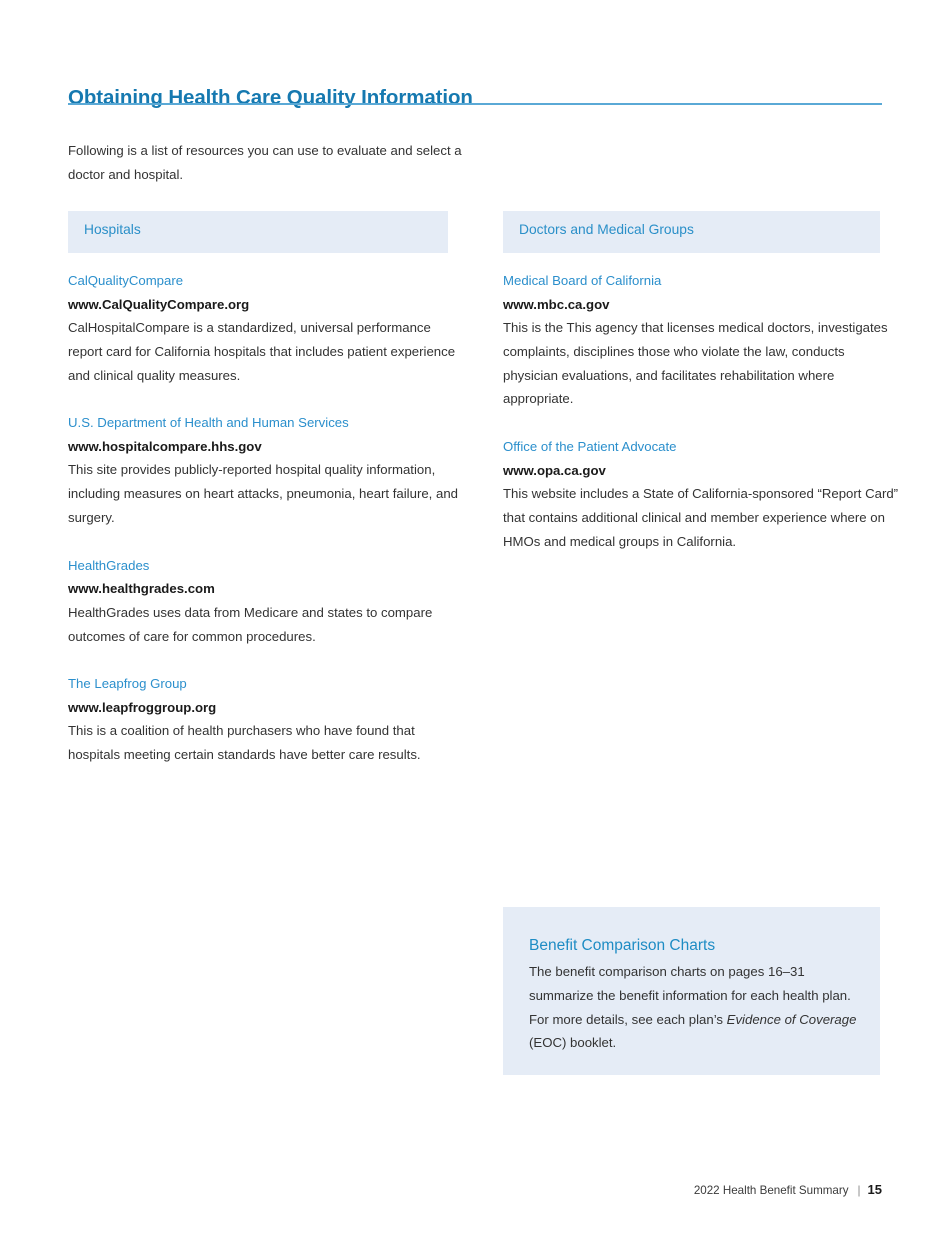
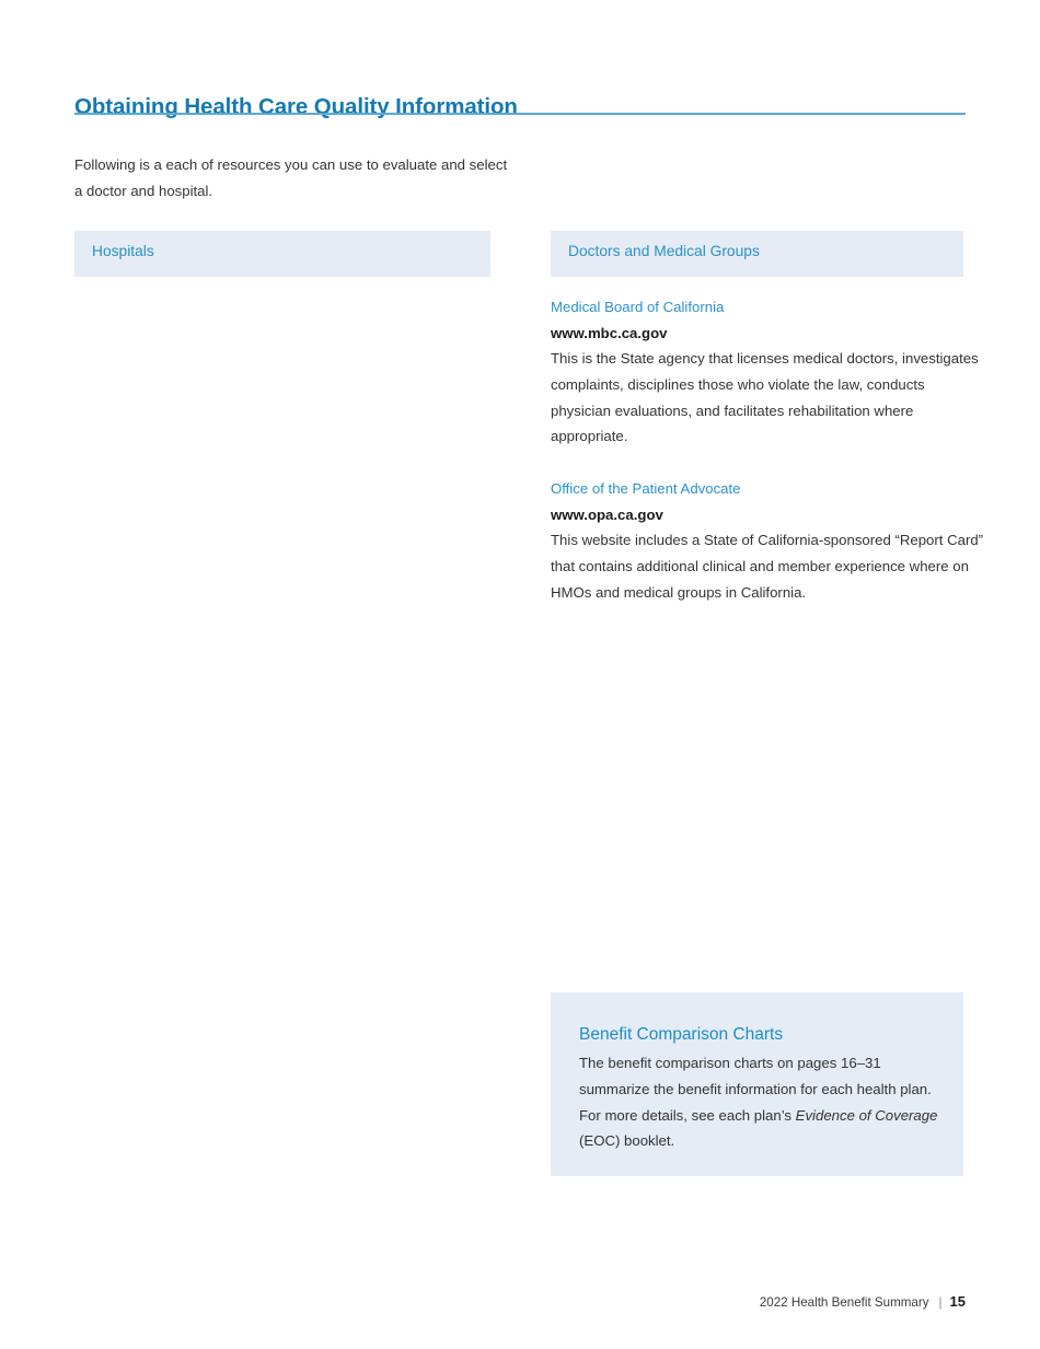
  Obtaining Health Care Quality Information
- Following is a list of resources you can use to evaluate and select a doctor and hospital.
+ Following is a each of resources you can use to evaluate and select a doctor and hospital.
  Hospitals
  Doctors and Medical Groups
- CalQualityCompare
- www.CalQualityCompare.org
- CalHospitalCompare is a standardized, universal performance report card for California hospitals that includes patient experience and clinical quality measures.
- U.S. Department of Health and Human Services
- www.hospitalcompare.hhs.gov
- This site provides publicly-reported hospital quality information, including measures on heart attacks, pneumonia, heart failure, and surgery.
- HealthGrades
- www.healthgrades.com
- HealthGrades uses data from Medicare and states to compare outcomes of care for common procedures.
- The Leapfrog Group
- www.leapfroggroup.org
- This is a coalition of health purchasers who have found that hospitals meeting certain standards have better care results.
  Medical Board of California
  www.mbc.ca.gov
- This is the This agency that licenses medical doctors, investigates complaints, disciplines those who violate the law, conducts physician evaluations, and facilitates rehabilitation where appropriate.
+ This is the State agency that licenses medical doctors, investigates complaints, disciplines those who violate the law, conducts physician evaluations, and facilitates rehabilitation where appropriate.
  Office of the Patient Advocate
  www.opa.ca.gov
  This website includes a State of California-sponsored “Report Card” that contains additional clinical and member experience where on HMOs and medical groups in California.
  Benefit Comparison Charts
  The benefit comparison charts on pages 16–31 summarize the benefit information for each health plan. For more details, see each plan’s Evidence of Coverage (EOC) booklet.
  2022 Health Benefit Summary | 15
